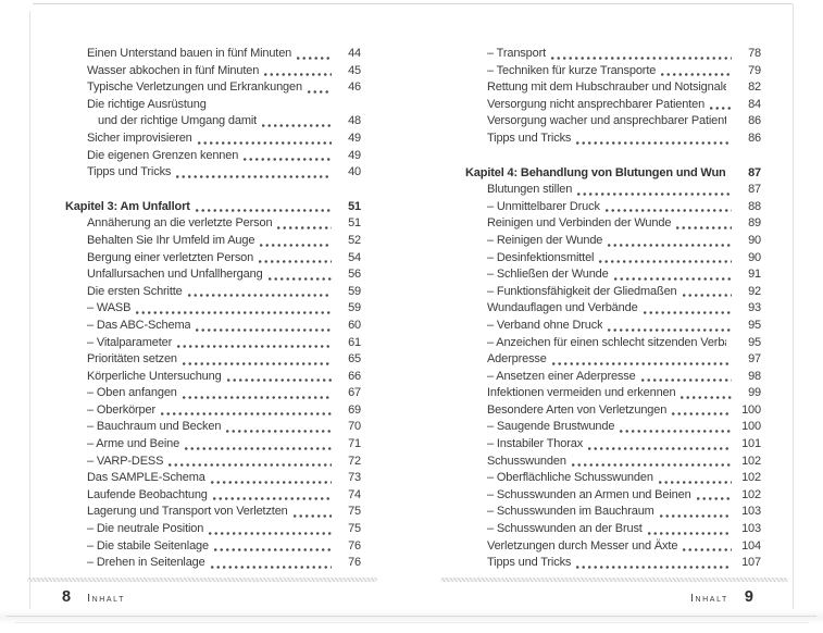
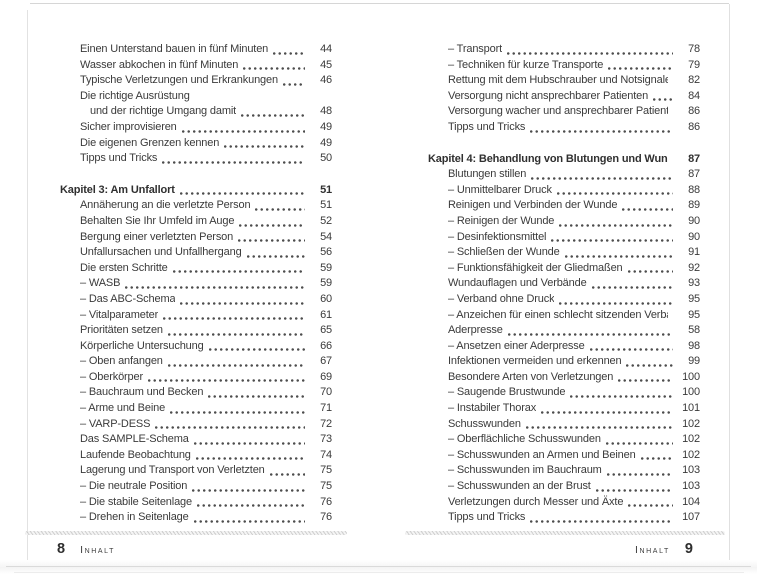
  Einen Unterstand bauen in fünf Minuten
  44
  Wasser abkochen in fünf Minuten
  45
  Typische Verletzungen und Erkrankungen
  46
  Die richtige Ausrüstung
  und der richtige Umgang damit
  48
  Sicher improvisieren
  49
  Die eigenen Grenzen kennen
  49
  Tipps und Tricks
- 40
+ 50
  Kapitel 3: Am Unfallort
  51
  Annäherung an die verletzte Person
  51
  Behalten Sie Ihr Umfeld im Auge
  52
  Bergung einer verletzten Person
  54
  Unfallursachen und Unfallhergang
  56
  Die ersten Schritte
  59
  – WASB
  59
  – Das ABC-Schema
  60
  – Vitalparameter
  61
  Prioritäten setzen
  65
  Körperliche Untersuchung
  66
  – Oben anfangen
  67
  – Oberkörper
  69
  – Bauchraum und Becken
  70
  – Arme und Beine
  71
  – VARP-DESS
  72
  Das SAMPLE-Schema
  73
  Laufende Beobachtung
  74
  Lagerung und Transport von Verletzten
  75
  – Die neutrale Position
  75
  – Die stabile Seitenlage
  76
  – Drehen in Seitenlage
  76
  – Transport
  78
  – Techniken für kurze Transporte
  79
  Rettung mit dem Hubschrauber und Notsignale
  82
  Versorgung nicht ansprechbarer Patienten
  84
  Versorgung wacher und ansprechbarer Patient
  86
  Tipps und Tricks
  86
  Kapitel 4: Behandlung von Blutungen und Wun
  87
  Blutungen stillen
  87
  – Unmittelbarer Druck
  88
  Reinigen und Verbinden der Wunde
  89
  – Reinigen der Wunde
  90
  – Desinfektionsmittel
  90
  – Schließen der Wunde
  91
  – Funktionsfähigkeit der Gliedmaßen
  92
  Wundauflagen und Verbände
  93
  – Verband ohne Druck
  95
  – Anzeichen für einen schlecht sitzenden Verb
  95
  Aderpresse
- 97
+ 58
  – Ansetzen einer Aderpresse
  98
  Infektionen vermeiden und erkennen
  99
  Besondere Arten von Verletzungen
  100
  – Saugende Brustwunde
  100
  – Instabiler Thorax
  101
  Schusswunden
  102
  – Oberflächliche Schusswunden
  102
  – Schusswunden an Armen und Beinen
  102
  – Schusswunden im Bauchraum
  103
  – Schusswunden an der Brust
  103
  Verletzungen durch Messer und Äxte
  104
  Tipps und Tricks
  107
  8
  Inhalt
  Inhalt
  9
